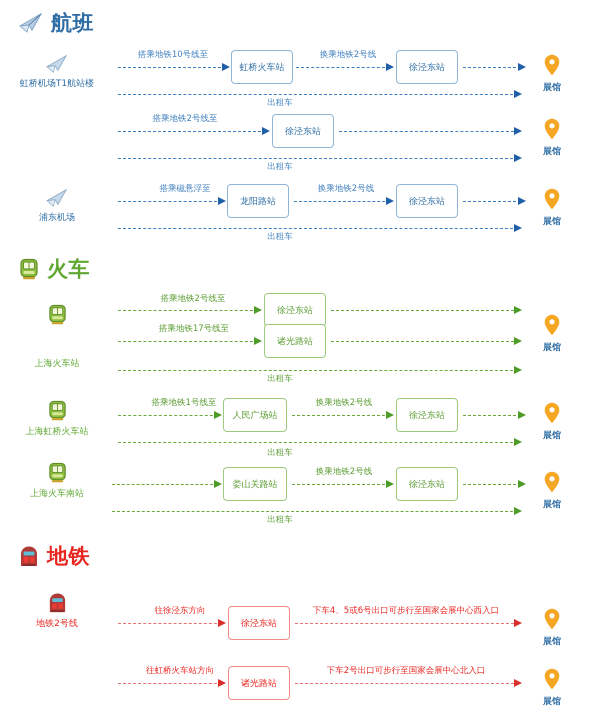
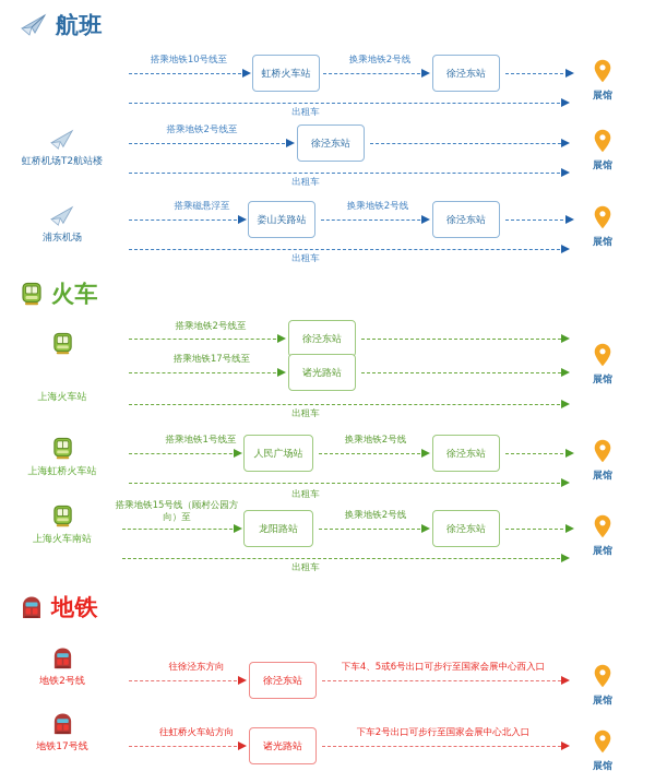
  航班
- 虹桥机场T1航站楼
  搭乘地铁10号线至
  虹桥火车站
  换乘地铁2号线
  徐泾东站
  出租车
  展馆
+ 虹桥机场T2航站楼
  搭乘地铁2号线至
  徐泾东站
  出租车
  展馆
  浦东机场
  搭乘磁悬浮至
- 龙阳路站
+ 娄山关路站
  换乘地铁2号线
  徐泾东站
  出租车
  展馆
  火车
  上海火车站
  搭乘地铁2号线至
  徐泾东站
  搭乘地铁17号线至
  诸光路站
  出租车
  展馆
  上海虹桥火车站
  搭乘地铁1号线至
  人民广场站
  换乘地铁2号线
  徐泾东站
  展馆
  上海火车南站
+ 搭乘地铁15号线（顾村公园方向）至
- 娄山关路站
+ 龙阳路站
  换乘地铁2号线
  徐泾东站
  出租车
  展馆
  出租车
  地铁
  地铁2号线
  往徐泾东方向
  徐泾东站
  下车4、5或6号出口可步行至国家会展中心西入口
  展馆
+ 地铁17号线
  往虹桥火车站方向
  诸光路站
  下车2号出口可步行至国家会展中心北入口
  展馆
